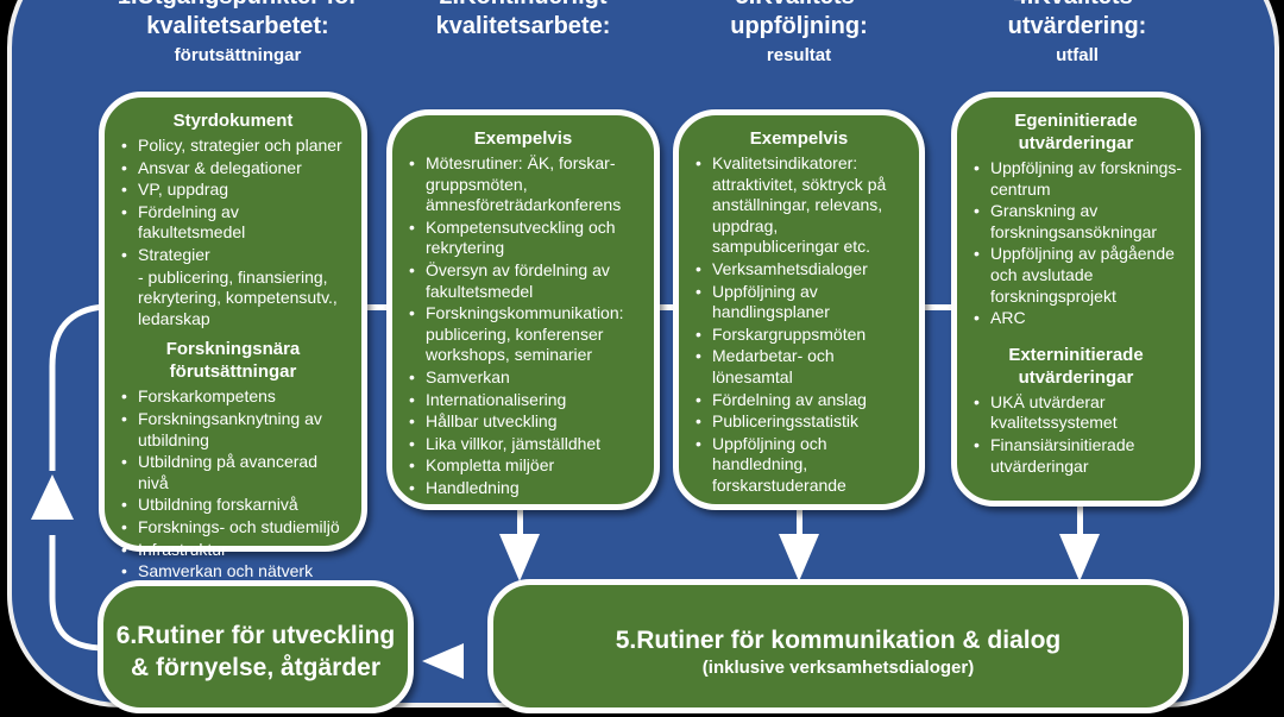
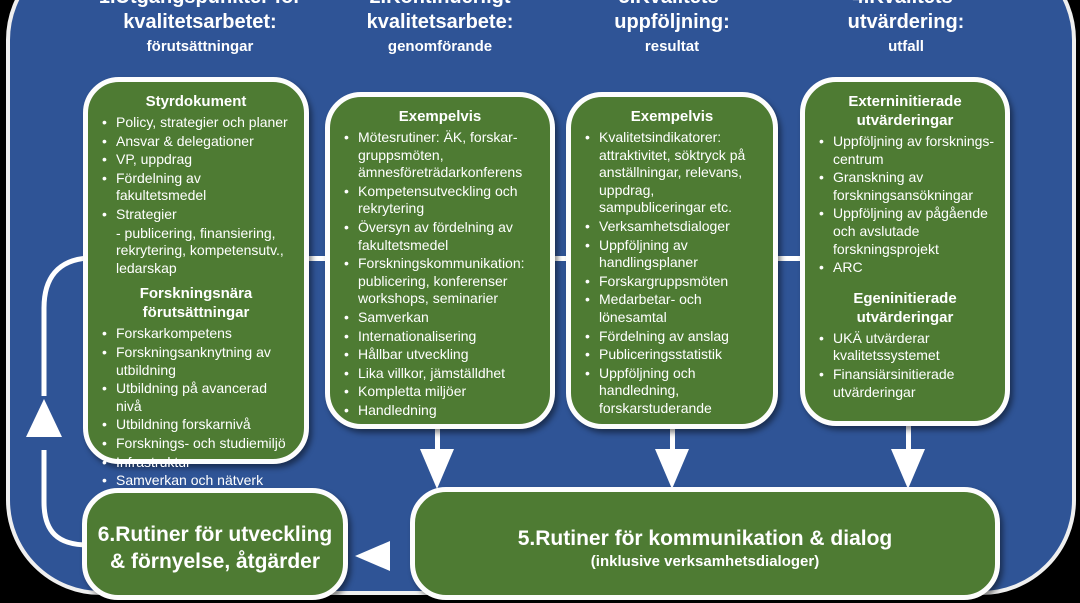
  kvalitetsarbetet:
  förutsättningar
  kvalitetsarbete:
+ genomförande
  uppföljning:
  resultat
  utvärdering:
  utfall
  Styrdokument
  Policy, strategier och planer
  Ansvar & delegationer
  VP, uppdrag
  Fördelning av fakultetsmedel
  Strategier
  - publicering, finansiering, rekrytering, kompetensutv., ledarskap
  Forskningsnära förutsättningar
  Forskarkompetens
  Forskningsanknytning av utbildning
  Utbildning på avancerad nivå
  Utbildning forskarnivå
  Forsknings- och studiemiljö
  Infrastruktur
  Samverkan och nätverk
  Exempelvis
  Mötesrutiner: ÄK, forskar-gruppsmöten, ämnesföreträdarkonferens
  Kompetensutveckling och rekrytering
  Översyn av fördelning av fakultetsmedel
  Forskningskommunikation: publicering, konferenser workshops, seminarier
  Samverkan
  Internationalisering
  Hållbar utveckling
  Lika villkor, jämställdhet
  Kompletta miljöer
  Handledning
  Exempelvis
  Kvalitetsindikatorer: attraktivitet, söktryck på anställningar, relevans, uppdrag, sampubliceringar etc.
  Verksamhetsdialoger
  Uppföljning av handlingsplaner
  Forskargruppsmöten
  Medarbetar- och lönesamtal
  Fördelning av anslag
  Publiceringsstatistik
  Uppföljning och handledning, forskarstuderande
- Egeninitierade utvärderingar
+ Externinitierade utvärderingar
  Uppföljning av forsknings-centrum
  Granskning av forskningsansökningar
  Uppföljning av pågående och avslutade forskningsprojekt
  ARC
- Externinitierade utvärderingar
+ Egeninitierade utvärderingar
  UKÄ utvärderar kvalitetssystemet
  Finansiärsinitierade utvärderingar
  6.Rutiner för utveckling & förnyelse, åtgärder
  5.Rutiner för kommunikation & dialog
  (inklusive verksamhetsdialoger)
